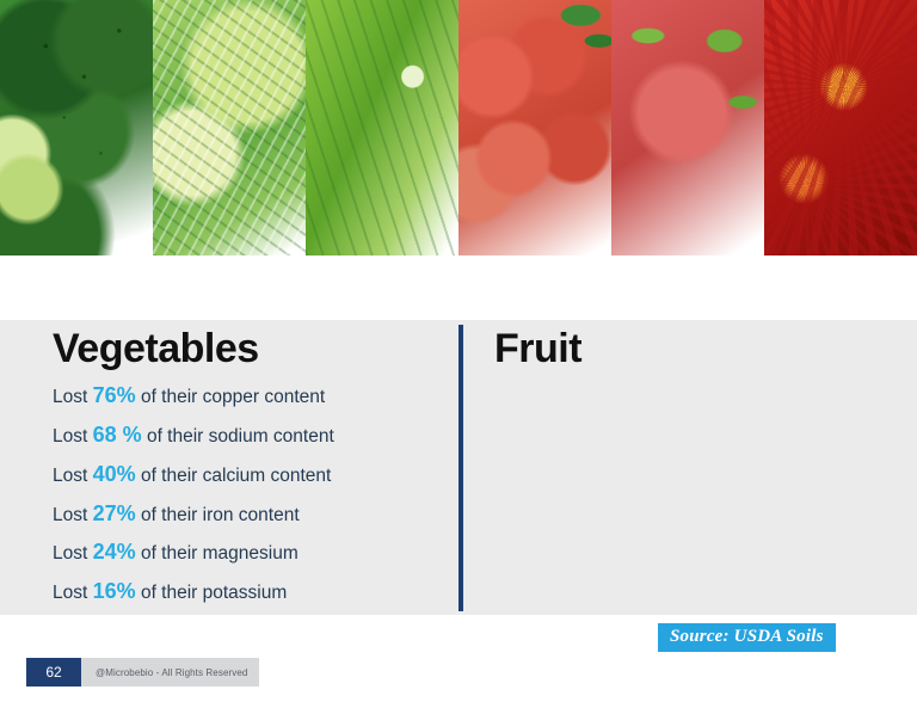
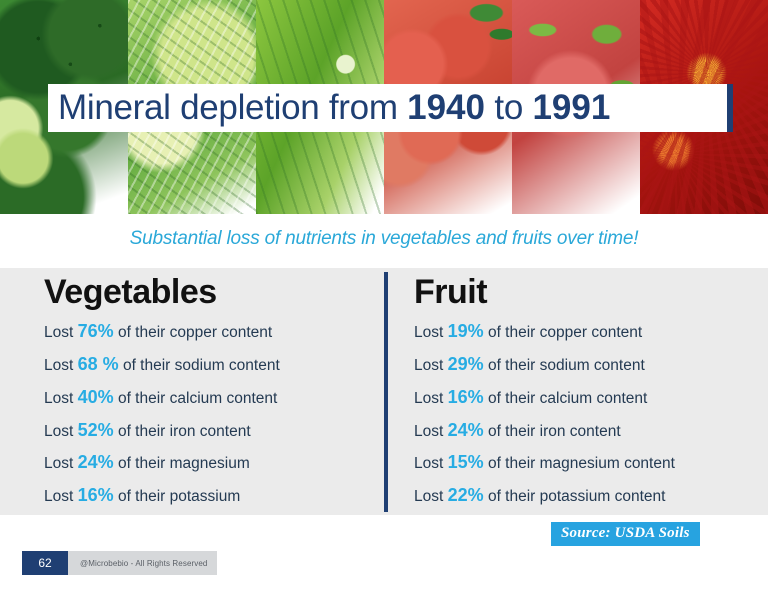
+ Mineral depletion from 1940 to 1991
+ Substantial loss of nutrients in vegetables and fruits over time!
  Vegetables
  Lost 76% of their copper content
  Lost 68 % of their sodium content
  Lost 40% of their calcium content
- Lost 27% of their iron content
+ Lost 52% of their iron content
  Lost 24% of their magnesium
  Lost 16% of their potassium
  Fruit
+ Lost 19% of their copper content
+ Lost 29% of their sodium content
+ Lost 16% of their calcium content
+ Lost 24% of their iron content
+ Lost 15% of their magnesium content
+ Lost 22% of their potassium content
  Source: USDA Soils
  62
  @Microbebio - All Rights Reserved
